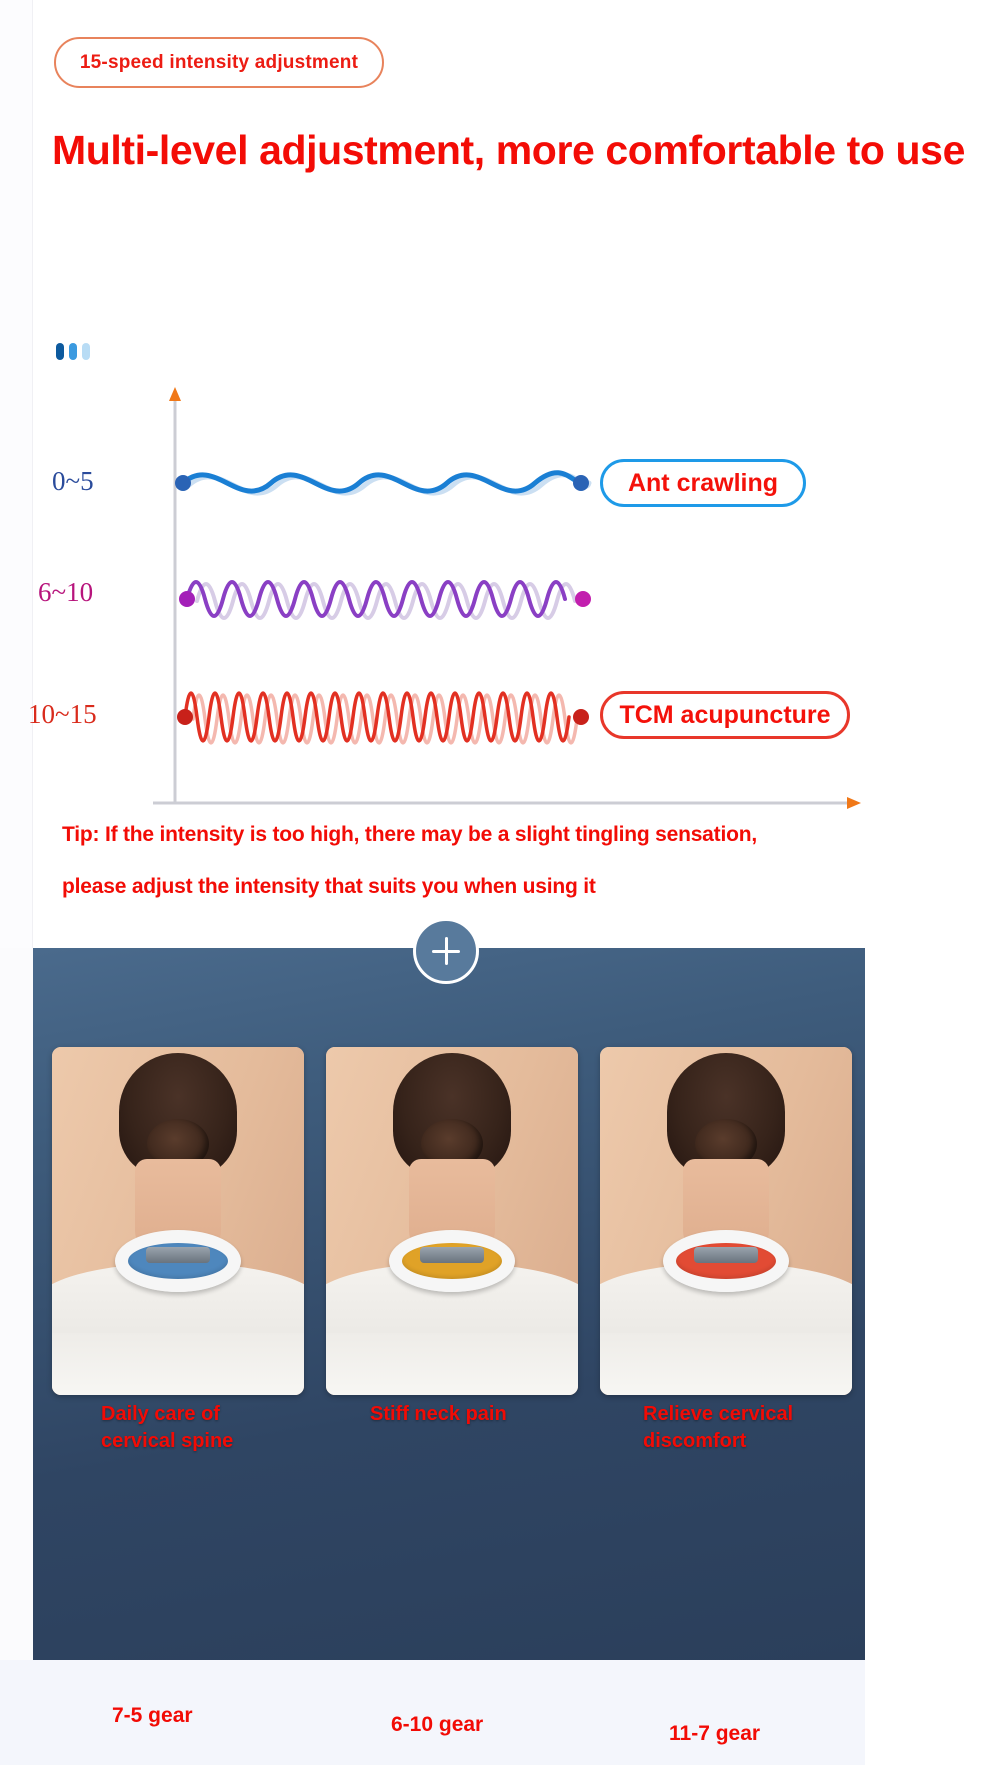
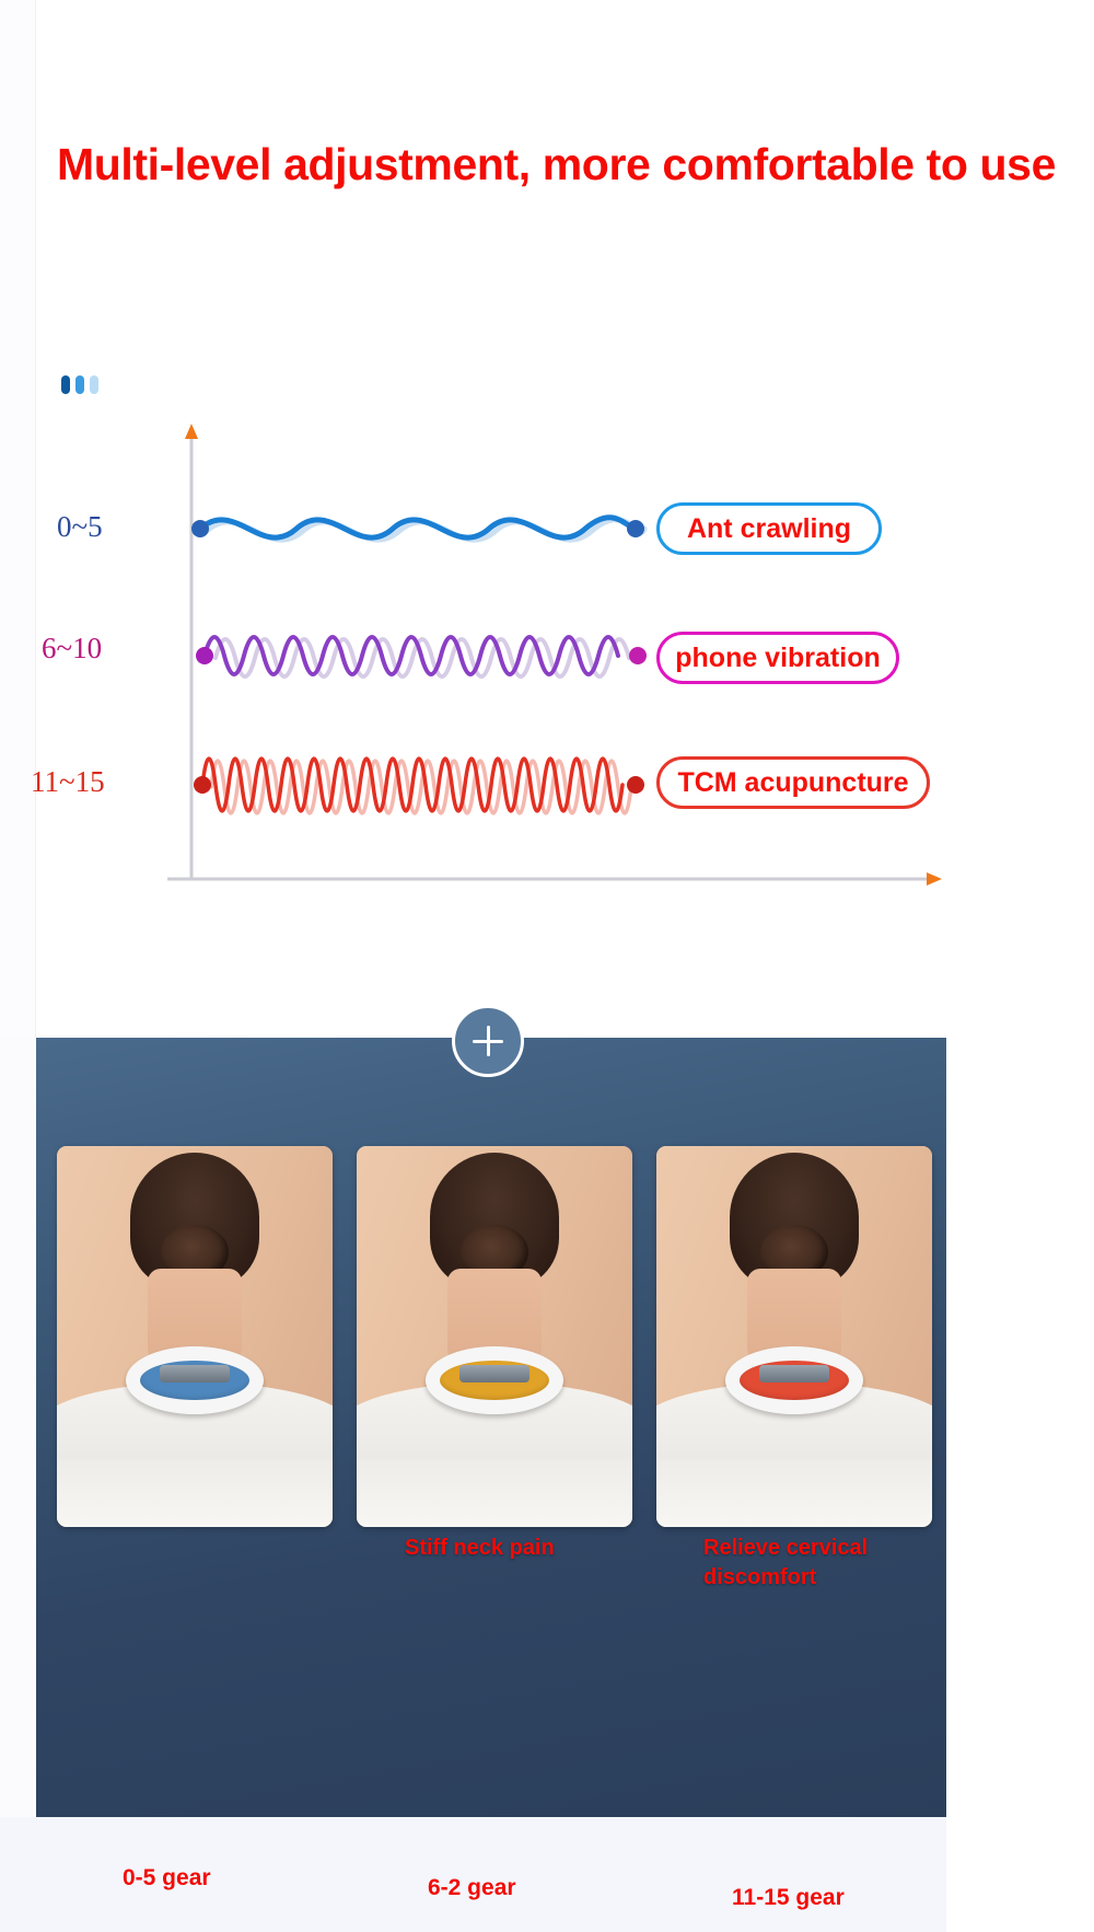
- 15-speed intensity adjustment
  Multi-level adjustment, more comfortable to use
  0~5
  6~10
- 10~15
+ 11~15
  Ant crawling
+ phone vibration
  TCM acupuncture
- Tip: If the intensity is too high, there may be a slight tingling sensation,
- please adjust the intensity that suits you when using it
- Daily care of
- cervical spine
  Stiff neck pain
  Relieve cervical
  discomfort
- 7-5 gear
+ 0-5 gear
- 6-10 gear
+ 6-2 gear
- 11-7 gear
+ 11-15 gear
